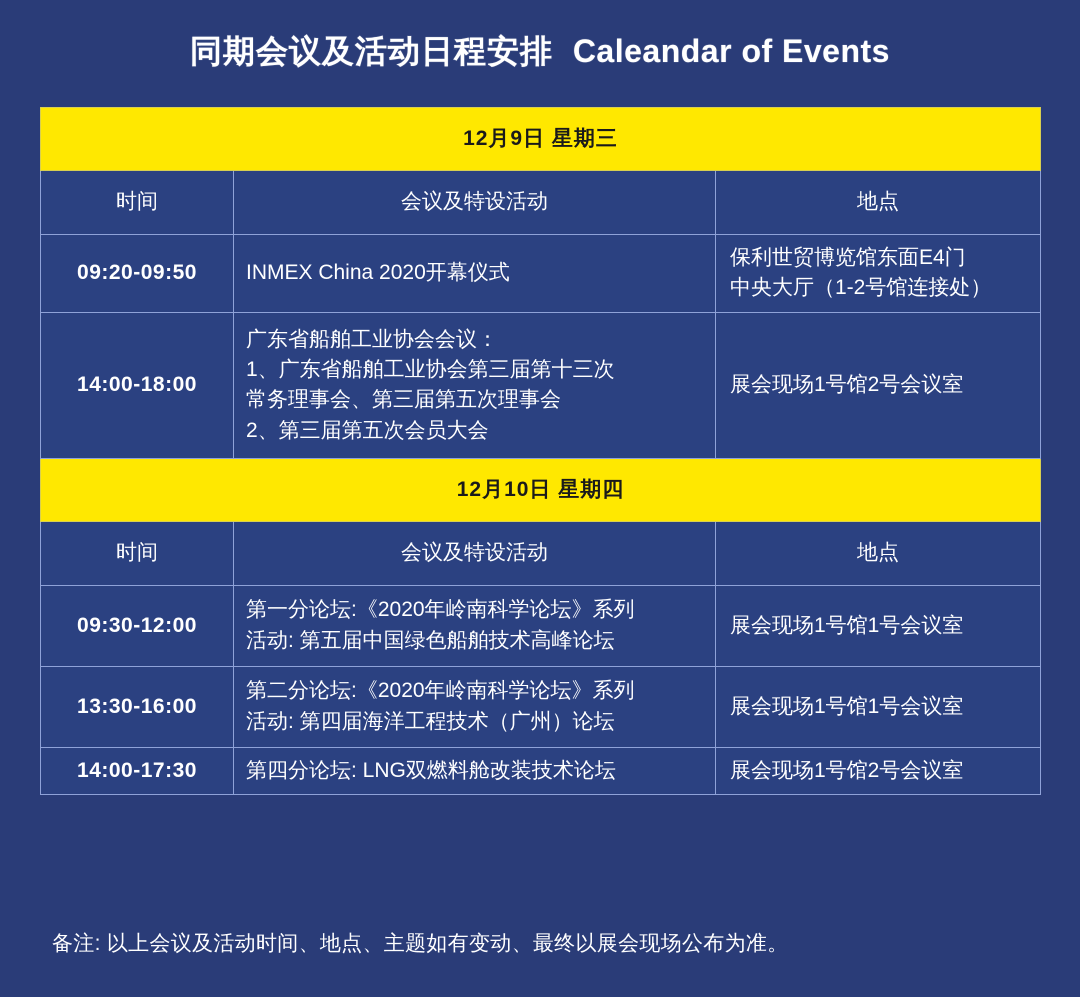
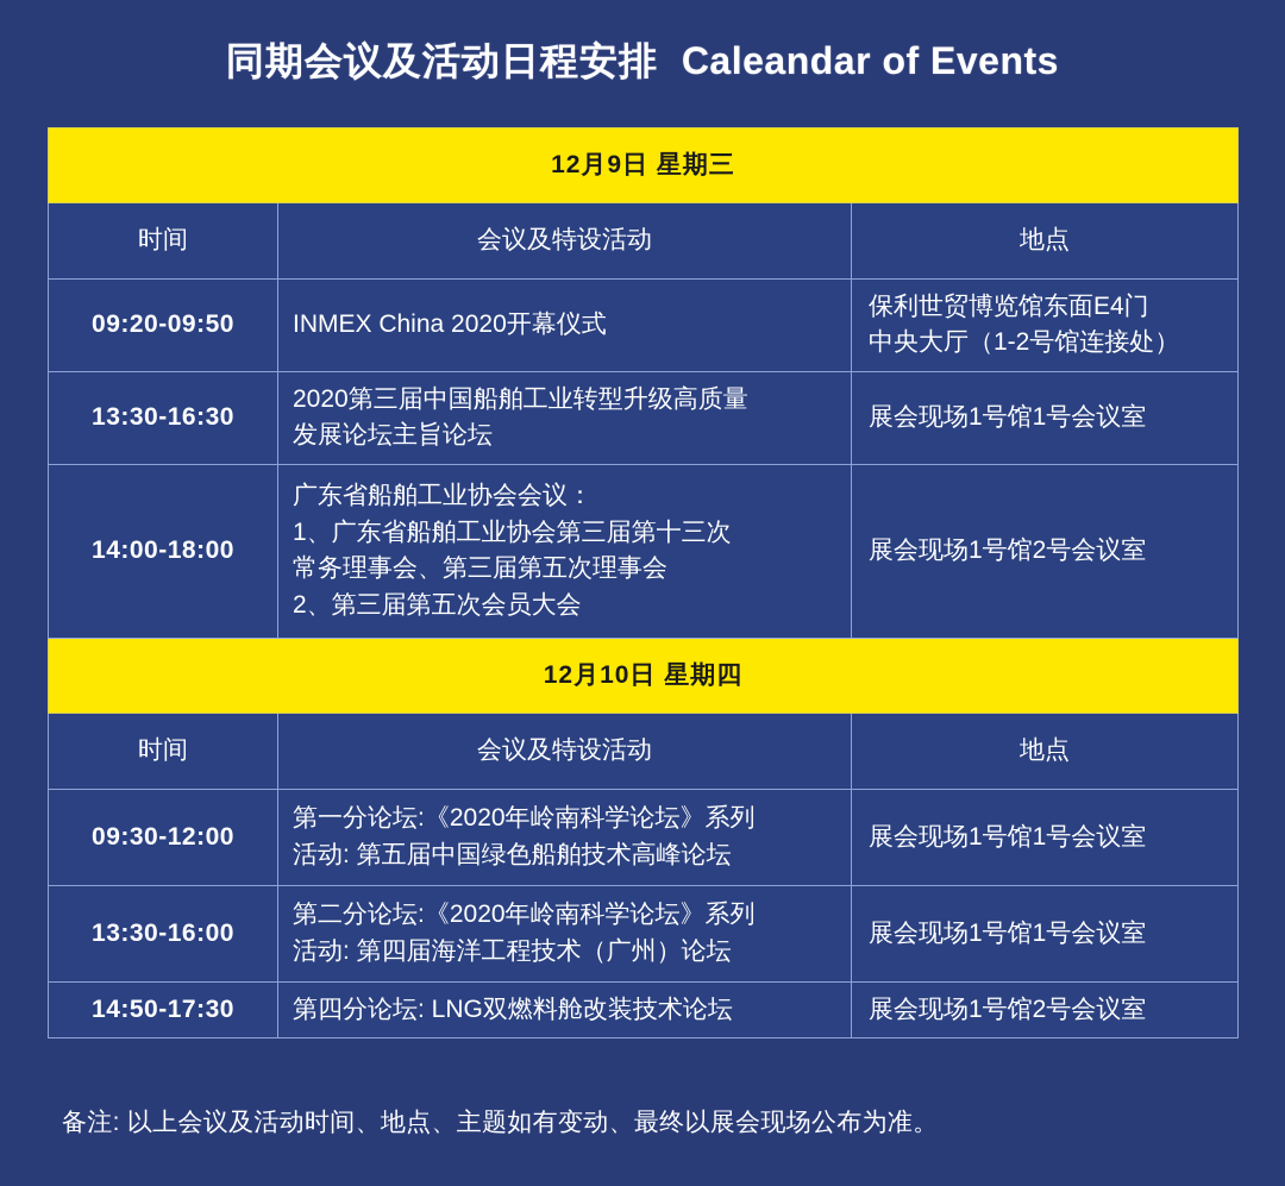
  同期会议及活动日程安排 Caleandar of Events
  12月9日 星期三
  时间	会议及特设活动	地点
  09:20-09:50	INMEX China 2020开幕仪式	保利世贸博览馆东面E4门 中央大厅（1-2号馆连接处）
+ 13:30-16:30	2020第三届中国船舶工业转型升级高质量 发展论坛主旨论坛	展会现场1号馆1号会议室
  14:00-18:00	广东省船舶工业协会会议： 1、广东省船舶工业协会第三届第十三次 常务理事会、第三届第五次理事会 2、第三届第五次会员大会	展会现场1号馆2号会议室
  12月10日 星期四
  时间	会议及特设活动	地点
  09:30-12:00	第一分论坛:《2020年岭南科学论坛》系列 活动: 第五届中国绿色船舶技术高峰论坛	展会现场1号馆1号会议室
  13:30-16:00	第二分论坛:《2020年岭南科学论坛》系列 活动: 第四届海洋工程技术（广州）论坛	展会现场1号馆1号会议室
- 14:00-17:30	第四分论坛: LNG双燃料舱改装技术论坛	展会现场1号馆2号会议室
+ 14:50-17:30	第四分论坛: LNG双燃料舱改装技术论坛	展会现场1号馆2号会议室
  备注: 以上会议及活动时间、地点、主题如有变动、最终以展会现场公布为准。
